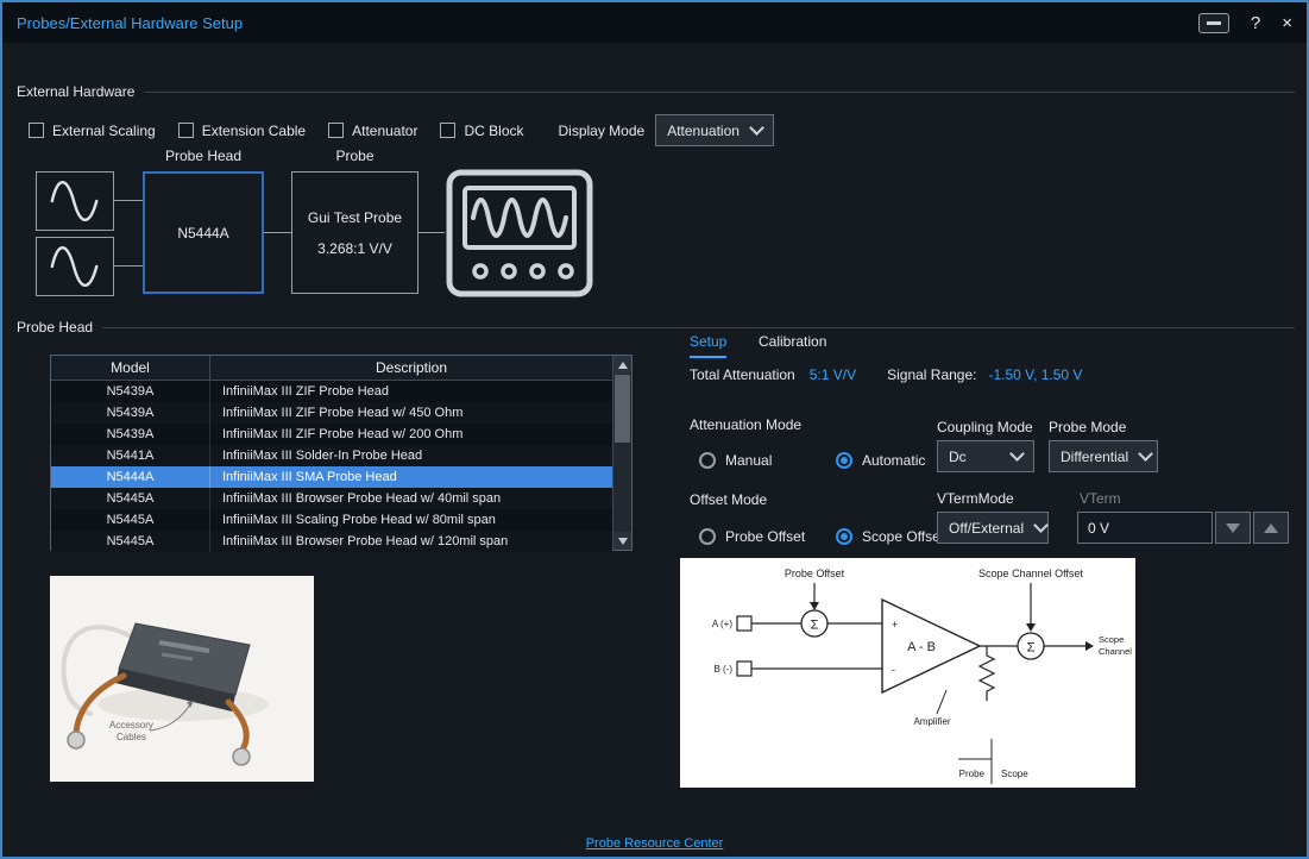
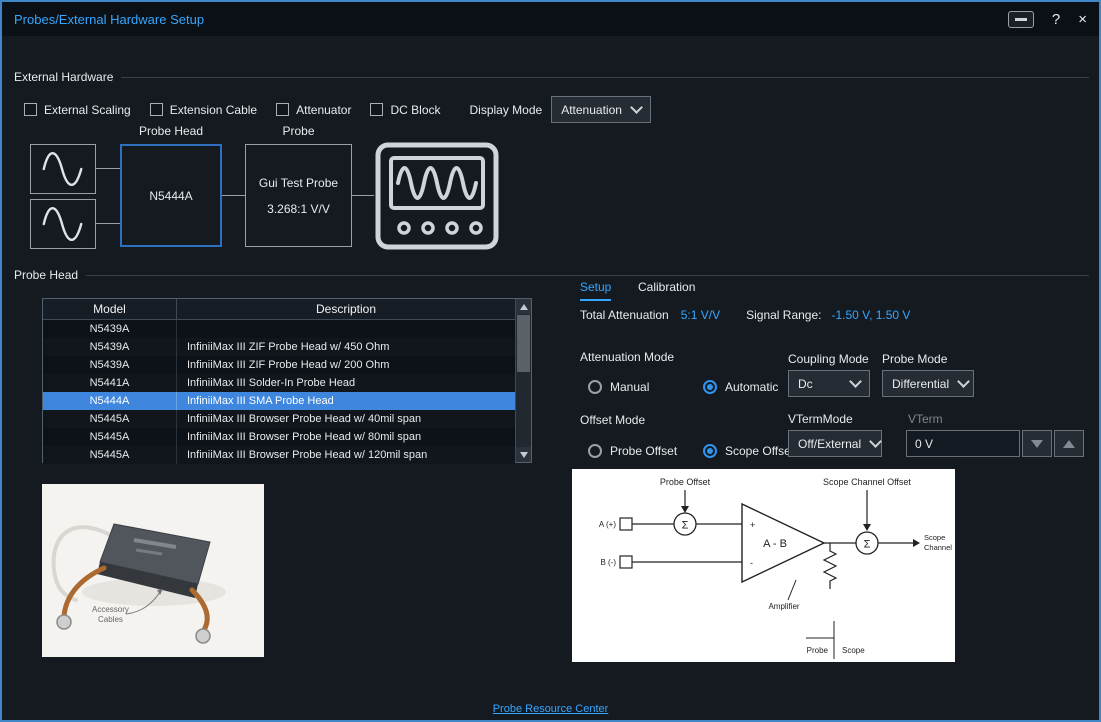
  Probes/External Hardware Setup
  ?
  ×
  External Hardware
  External Scaling
  Extension Cable
  Attenuator
  DC Block
  Display Mode
  Attenuation
  Probe Head
  Probe
  N5444A
  Gui Test Probe
  3.268:1 V/V
  Probe Head
  Model
  Description
  N5439A
- InfiniiMax III ZIF Probe Head
  N5439A
  InfiniiMax III ZIF Probe Head w/ 450 Ohm
  N5439A
  InfiniiMax III ZIF Probe Head w/ 200 Ohm
  N5441A
  InfiniiMax III Solder-In Probe Head
  N5444A
  InfiniiMax III SMA Probe Head
  N5445A
  InfiniiMax III Browser Probe Head w/ 40mil span
  N5445A
- InfiniiMax III Scaling Probe Head w/ 80mil span
+ InfiniiMax III Browser Probe Head w/ 80mil span
  N5445A
  InfiniiMax III Browser Probe Head w/ 120mil span
  Accessory
  Cables
  Setup
  Calibration
  Total Attenuation
  5:1 V/V
  Signal Range:
  -1.50 V, 1.50 V
  Attenuation Mode
  Manual
  Automatic
  Coupling Mode
  Probe Mode
  Dc
  Differential
  Offset Mode
  Probe Offset
  Scope Offs
  VTermMode
  VTerm
  Off/External
  0 V
  Probe Offset
  Σ
  A (+)
  B (-)
  +
  -
  A - B
  Σ
  Scope
  Channel
  Scope Channel Offset
  Amplifier
  Probe
  Scope
  Probe Resource Center
